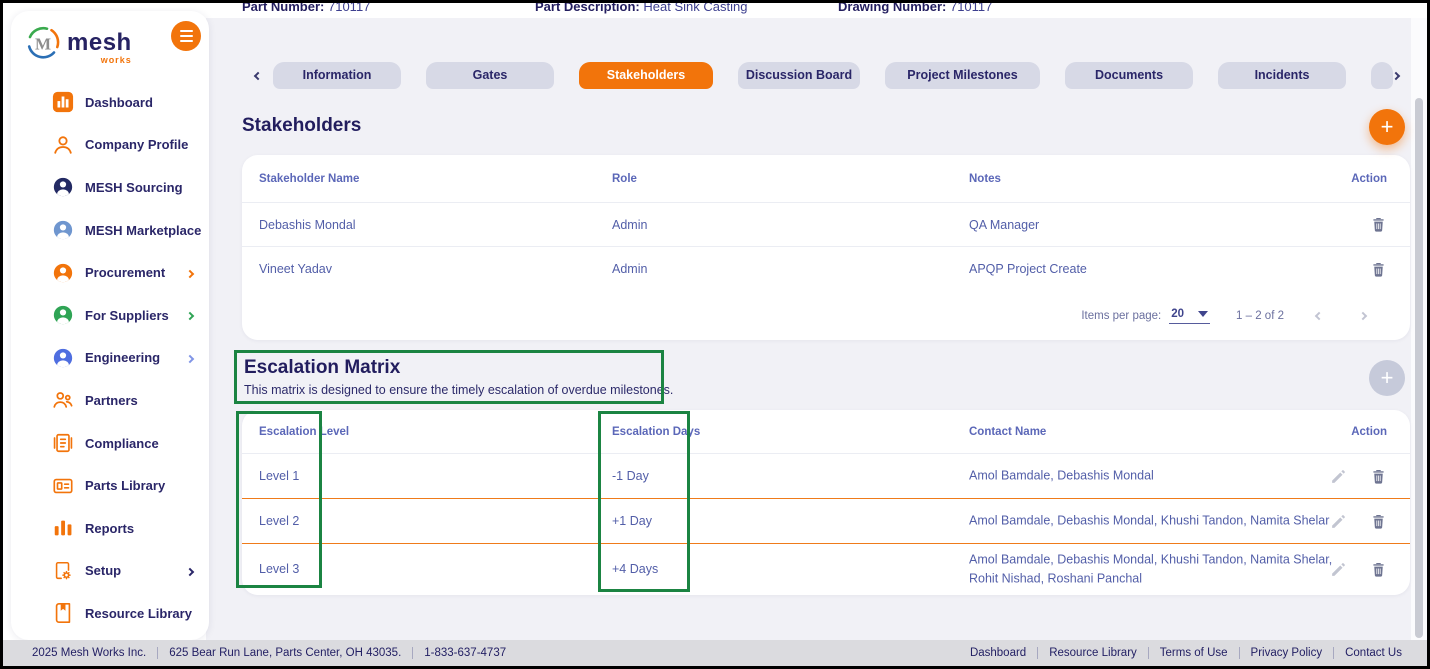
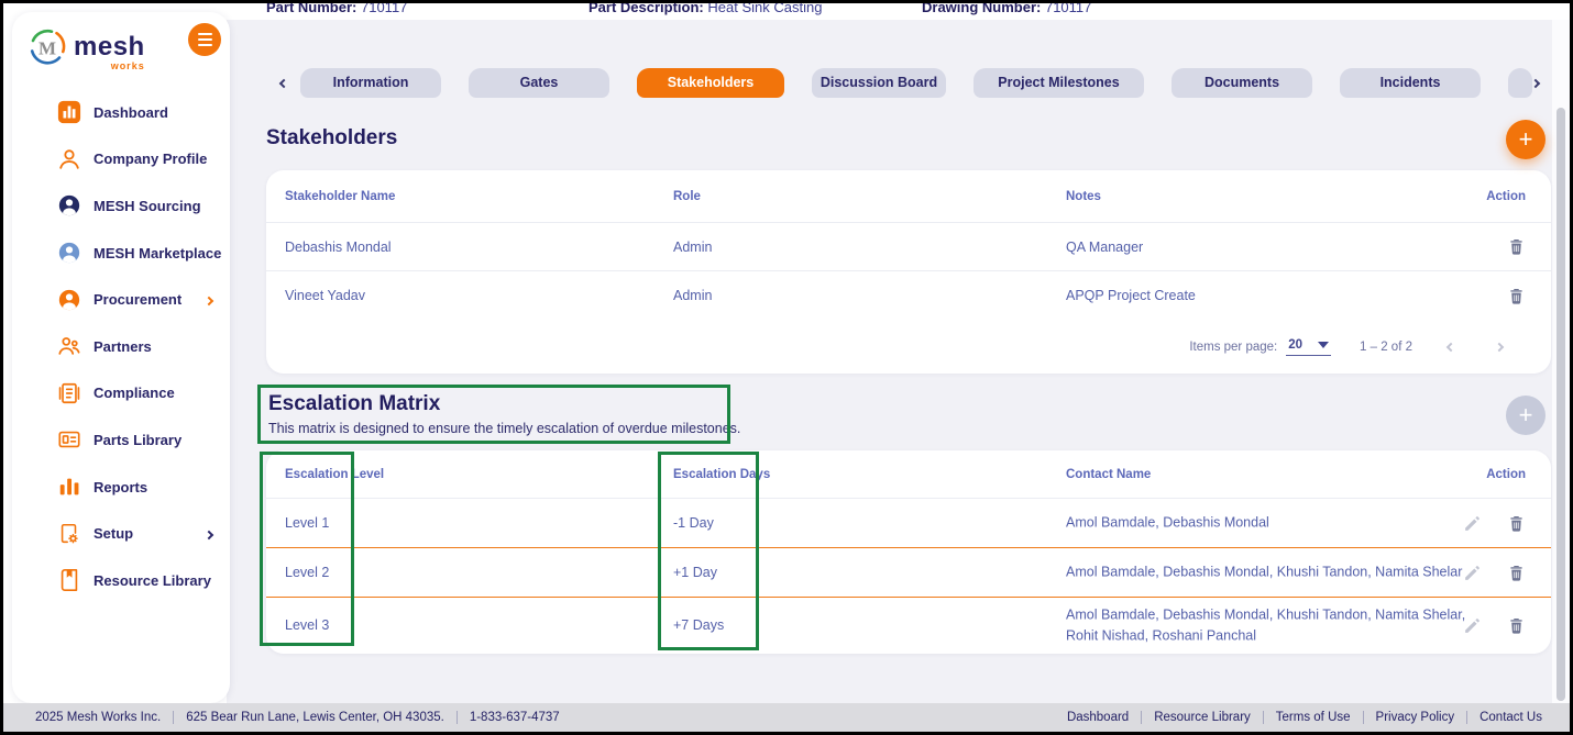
  M
  mesh
  works
  Dashboard
  Company Profile
  MESH Sourcing
  MESH Marketplace
  Procurement
- For Suppliers
- Engineering
  Partners
  Compliance
  Parts Library
  Reports
  Setup
  Resource Library
  Part Number: 710117
  Part Description: Heat Sink Casting
  Drawing Number: 710117
  Information
  Gates
  Stakeholders
  Discussion Board
  Project Milestones
  Documents
  Incidents
  Stakeholders
  +
  Stakeholder Name
  Role
  Notes
  Action
  Debashis Mondal
  Admin
  QA Manager
  Vineet Yadav
  Admin
  APQP Project Create
  Items per page:
  20
  1 – 2 of 2
  Escalation Matrix
  This matrix is designed to ensure the timely escalation of overdue milestones.
  +
  Escalation Level
  Escalation Days
  Contact Name
  Action
  Level 1
  -1 Day
  Amol Bamdale, Debashis Mondal
  Level 2
  +1 Day
  Amol Bamdale, Debashis Mondal, Khushi Tandon, Namita Shelar
  Level 3
- +4 Days
+ +7 Days
  Amol Bamdale, Debashis Mondal, Khushi Tandon, Namita Shelar, Rohit Nishad, Roshani Panchal
  2025 Mesh Works Inc.
- 625 Bear Run Lane, Parts Center, OH 43035.
+ 625 Bear Run Lane, Lewis Center, OH 43035.
  1-833-637-4737
  Dashboard
  Resource Library
  Terms of Use
  Privacy Policy
  Contact Us
